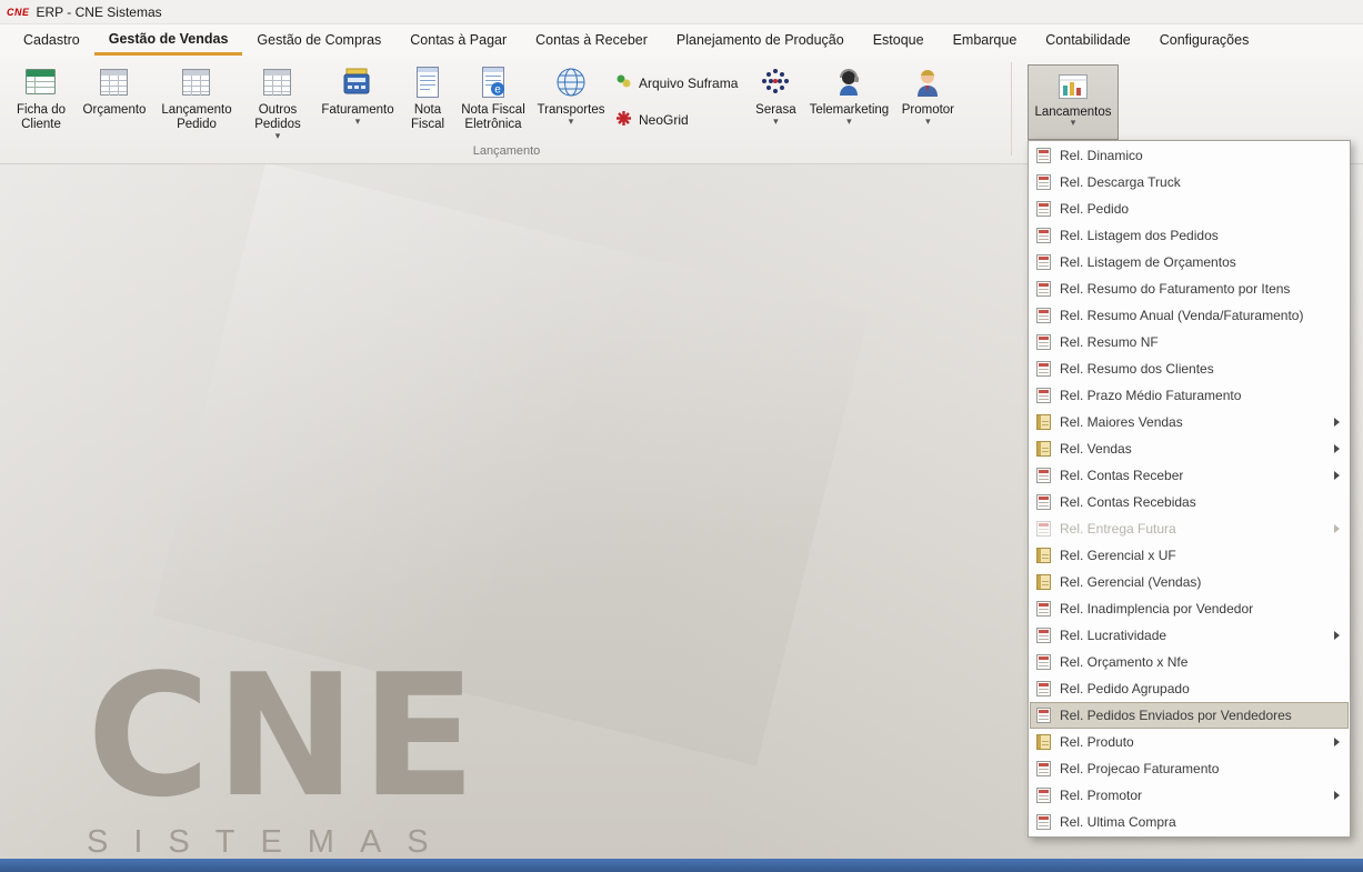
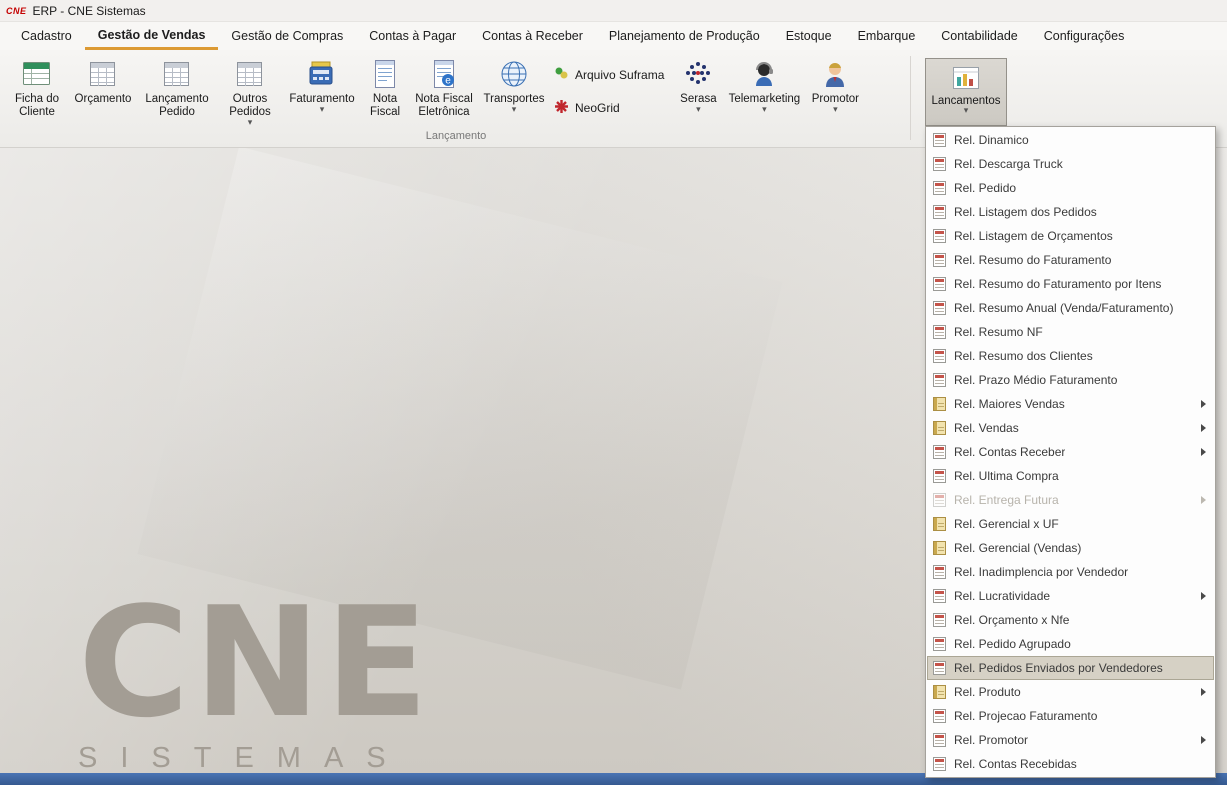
  CNE
  ERP - CNE Sistemas
  Cadastro
  Gestão de Vendas
  Gestão de Compras
  Contas à Pagar
  Contas à Receber
  Planejamento de Produção
  Estoque
  Embarque
  Contabilidade
  Configurações
  Ficha do Cliente
  Orçamento
  Lançamento Pedido
  Outros Pedidos
  Faturamento
  Nota Fiscal
  e
  Nota Fiscal Eletrônica
  Transportes
  Arquivo Suframa
  NeoGrid
  Serasa
  Telemarketing
  Promotor
  Lancamentos
  Lançamento
  CNE
  SISTEMAS
  Rel. Dinamico
  Rel. Descarga Truck
  Rel. Pedido
  Rel. Listagem dos Pedidos
  Rel. Listagem de Orçamentos
+ Rel. Resumo do Faturamento
  Rel. Resumo do Faturamento por Itens
  Rel. Resumo Anual (Venda/Faturamento)
  Rel. Resumo NF
  Rel. Resumo dos Clientes
  Rel. Prazo Médio Faturamento
  Rel. Maiores Vendas
  Rel. Vendas
  Rel. Contas Receber
- Rel. Contas Recebidas
+ Rel. Ultima Compra
  Rel. Entrega Futura
  Rel. Gerencial x UF
  Rel. Gerencial (Vendas)
  Rel. Inadimplencia por Vendedor
  Rel. Lucratividade
  Rel. Orçamento x Nfe
  Rel. Pedido Agrupado
  Rel. Pedidos Enviados por Vendedores
  Rel. Produto
  Rel. Projecao Faturamento
  Rel. Promotor
- Rel. Ultima Compra
+ Rel. Contas Recebidas
